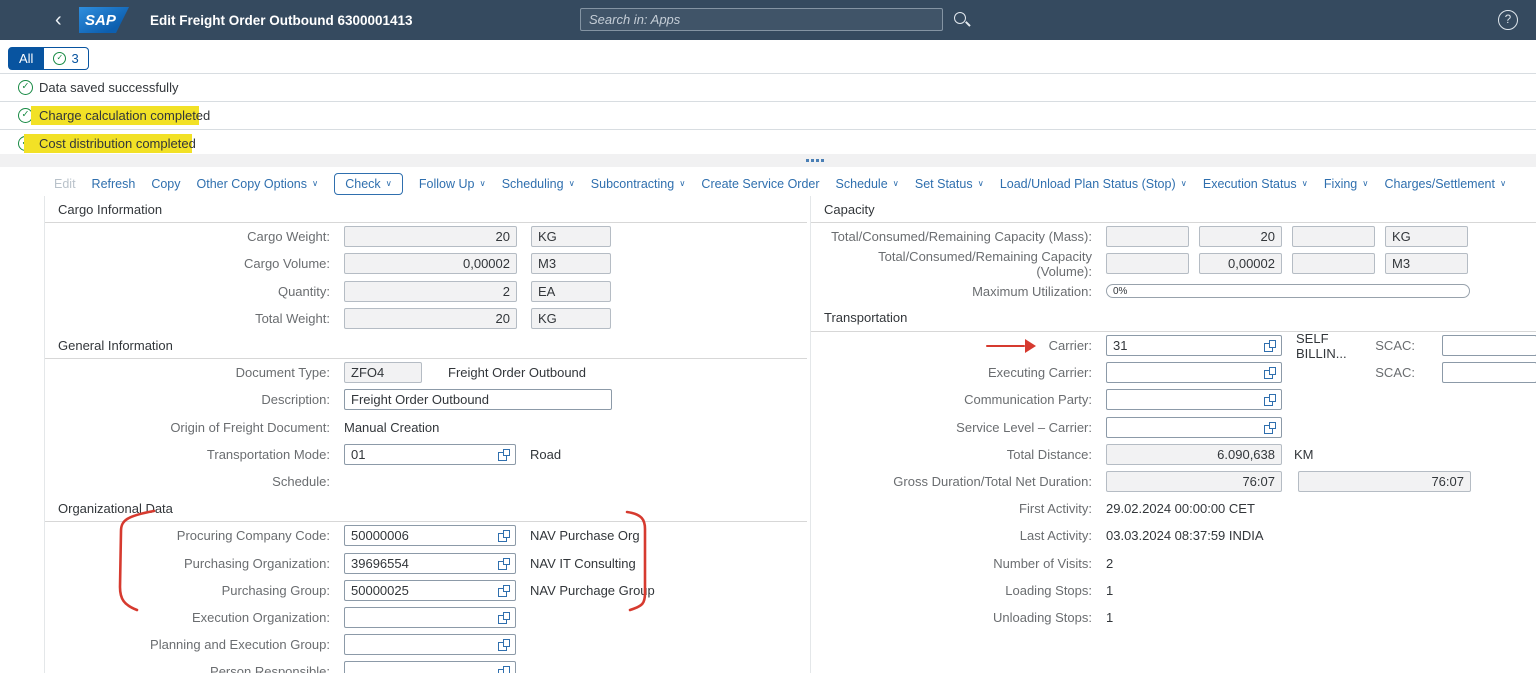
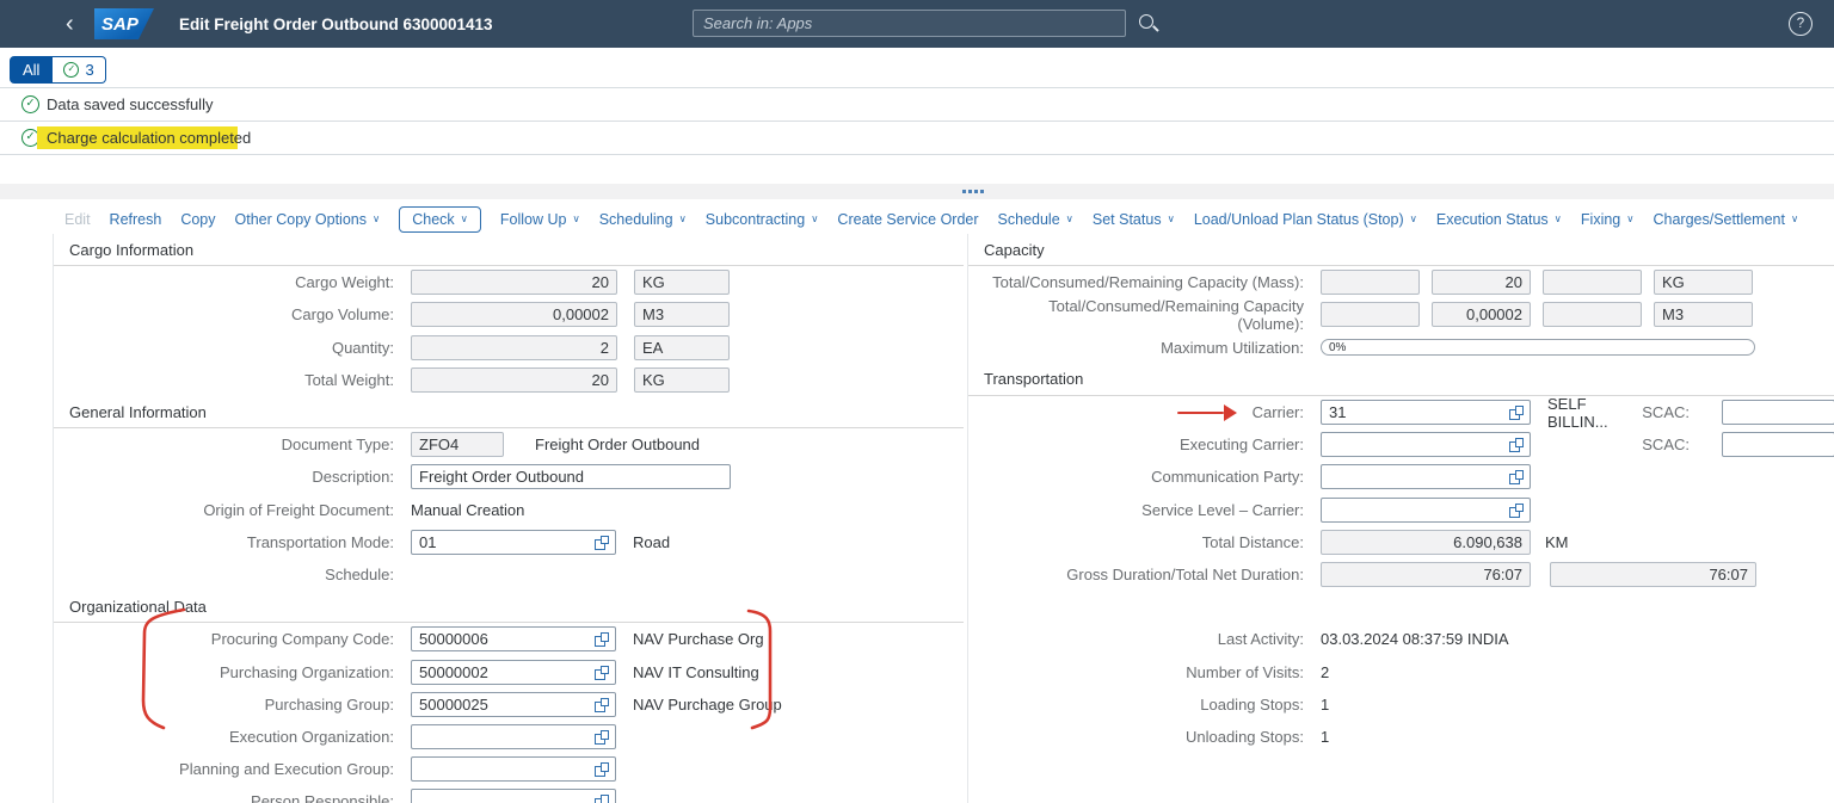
  ‹
  SAP
  Edit Freight Order Outbound 6300001413
  Search in: Apps
  ?
  All
  3
  Data saved successfully
  Charge calculation completed
- Cost distribution completed
  Edit
  Refresh
  Copy
  Other Copy Options
  ∨
  Check
  ∨
  Follow Up
  ∨
  Scheduling
  ∨
  Subcontracting
  ∨
  Create Service Order
  Schedule
  ∨
  Set Status
  ∨
  Load/Unload Plan Status (Stop)
  ∨
  Execution Status
  ∨
  Fixing
  ∨
  Charges/Settlement
  ∨
  Cargo Information
  Cargo Weight:
  20
  KG
  Cargo Volume:
  0,00002
  M3
  Quantity:
  2
  EA
  Total Weight:
  20
  KG
  General Information
  Document Type:
  ZFO4
  Freight Order Outbound
  Description:
  Freight Order Outbound
  Origin of Freight Document:
  Manual Creation
  Transportation Mode:
  01
  Road
  Schedule:
  Organizational Data
  Procuring Company Code:
  50000006
  NAV Purchase Org
  Purchasing Organization:
- 39696554
+ 50000002
  NAV IT Consulting
  Purchasing Group:
  50000025
  NAV Purchage Grop
  Execution Organization:
  Planning and Execution Group:
  Person Responsible:
  Capacity
  Total/Consumed/Remaining Capacity (Mass):
  20
  KG
  Total/Consumed/Remaining Capacity (Volume):
  0,00002
  M3
  Maximum Utilization:
  0%
  Transportation
  Carrier:
  31
  SELF BILLIN...
  SCAC:
  Executing Carrier:
  SCAC:
  Communication Party:
  Service Level – Carrier:
  Total Distance:
  6.090,638
  KM
  Gross Duration/Total Net Duration:
  76:07
  76:07
- First Activity:
- 29.02.2024 00:00:00 CET
  Last Activity:
  03.03.2024 08:37:59 INDIA
  Number of Visits:
  2
  Loading Stops:
  1
  Unloading Stops:
  1
